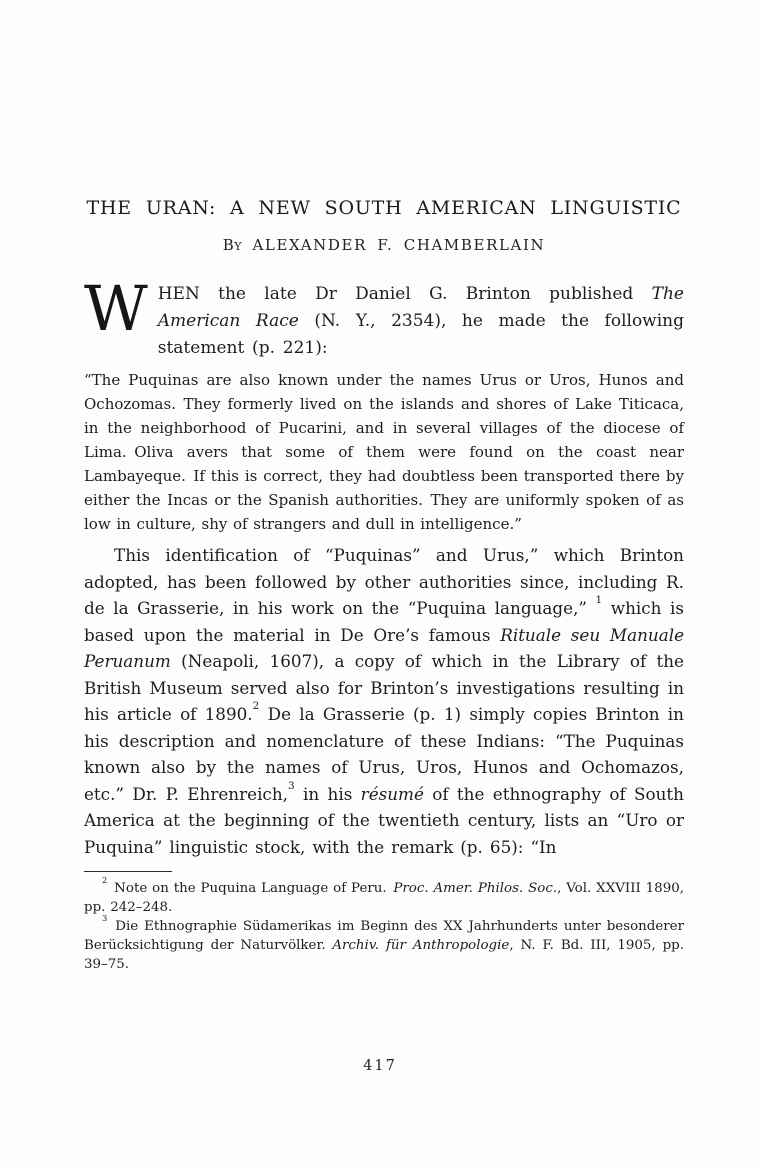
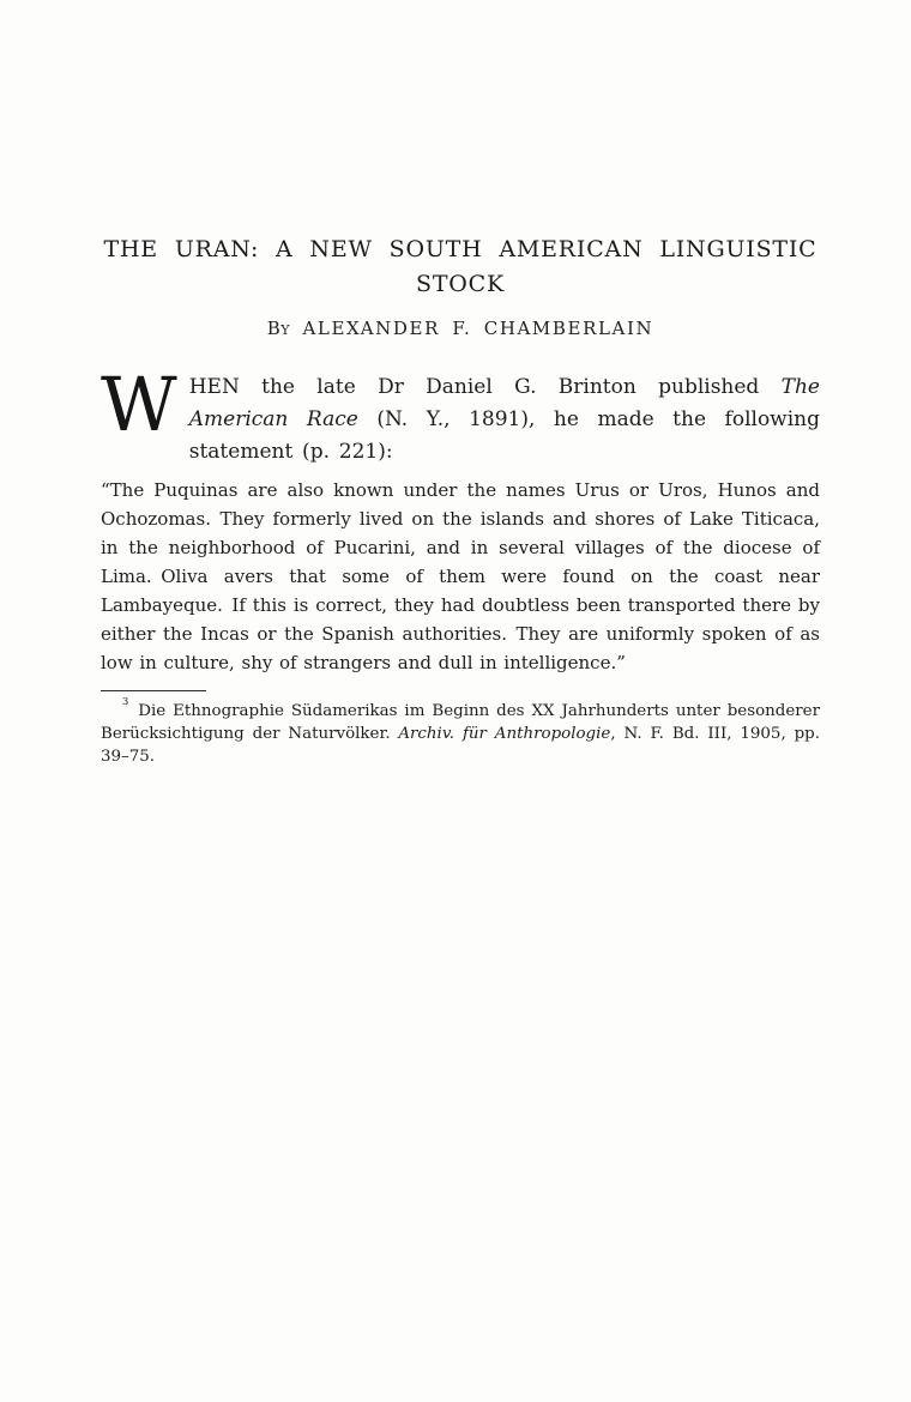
  THE URAN: A NEW SOUTH AMERICAN LINGUISTIC
+ STOCK
  By ALEXANDER F. CHAMBERLAIN
  W
- HEN the late Dr Daniel G. Brinton published The American Race (N. Y., 2354), he made the following statement (p. 221):
+ HEN the late Dr Daniel G. Brinton published The American Race (N. Y., 1891), he made the following statement (p. 221):
  “The Puquinas are also known under the names Urus or Uros, Hunos and Ochozomas. They formerly lived on the islands and shores of Lake Titicaca, in the neighborhood of Pucarini, and in several villages of the diocese of Lima. Oliva avers that some of them were found on the coast near Lambayeque. If this is correct, they had doubtless been transported there by either the Incas or the Spanish authorities. They are uniformly spoken of as low in culture, shy of strangers and dull in intelligence.”
- This identification of “Puquinas” and Urus,” which Brinton adopted, has been followed by other authorities since, including R. de la Grasserie, in his work on the “Puquina language,” 1 which is based upon the material in De Ore’s famous Rituale seu Manuale Peruanum (Neapoli, 1607), a copy of which in the Library of the British Museum served also for Brinton’s investigations resulting in his article of 1890.2 De la Grasserie (p. 1) simply copies Brinton in his description and nomenclature of these Indians: “The Puquinas known also by the names of Urus, Uros, Hunos and Ochomazos, etc.” Dr. P. Ehrenreich,3 in his résumé of the ethnography of South America at the beginning of the twentieth century, lists an “Uro or Puquina” linguistic stock, with the remark (p. 65): “In
- 2 Note on the Puquina Language of Peru. Proc. Amer. Philos. Soc., Vol. XXVIII 1890, pp. 242–248.
  3 Die Ethnographie Südamerikas im Beginn des XX Jahrhunderts unter besonderer Berücksichtigung der Naturvölker. Archiv. für Anthropologie, N. F. Bd. III, 1905, pp. 39–75.
- 417
